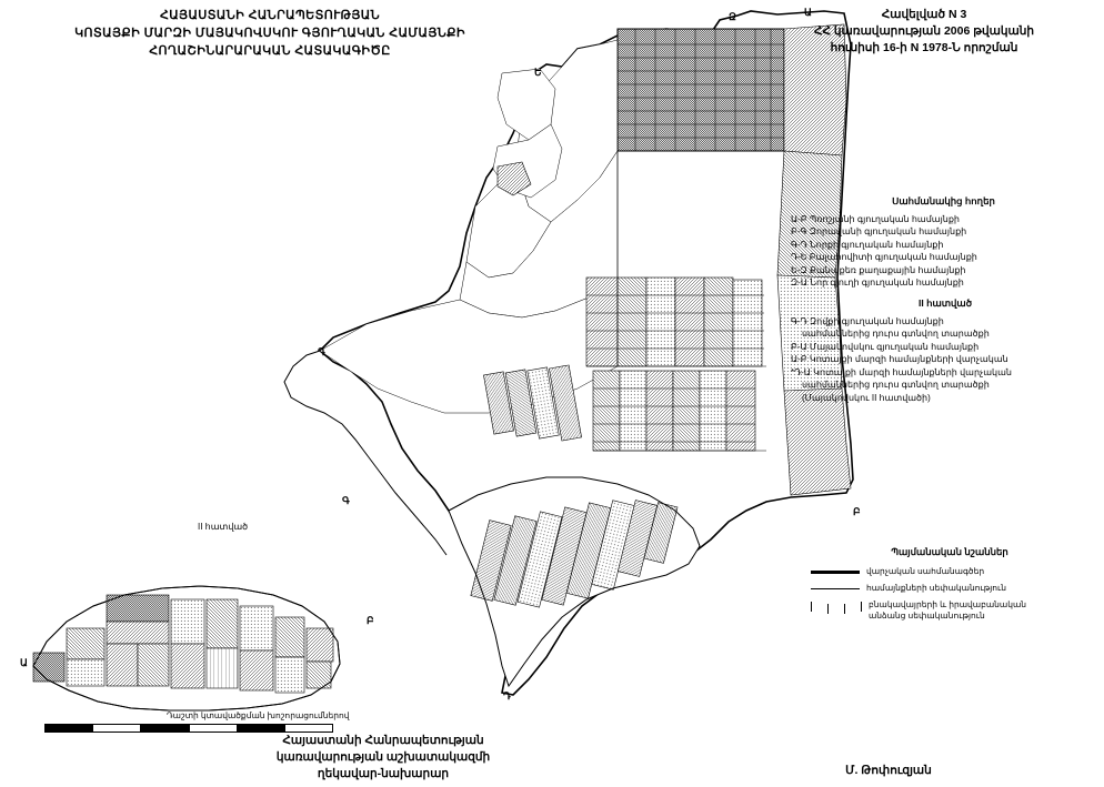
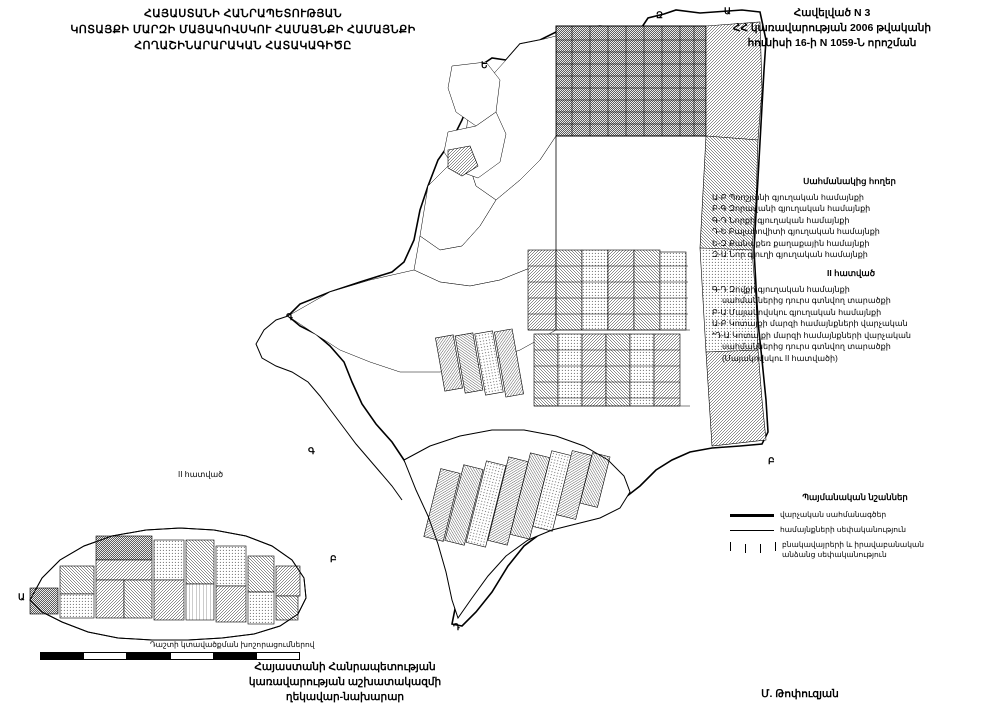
  ՀԱՅԱՍՏԱՆԻ ՀԱՆՐԱՊԵՏՈՒԹՅԱՆ
- ԿՈՏԱՅՔԻ ՄԱՐԶԻ ՄԱՅԱԿՈՎՍԿՈՒ ԳՅՈՒՂԱԿԱՆ ՀԱՄԱՅՆՔԻ
+ ԿՈՏԱՅՔԻ ՄԱՐԶԻ ՄԱՅԱԿՈՎՍԿՈՒ ՀԱՄԱՅՆՔԻ ՀԱՄԱՅՆՔԻ
  ՀՈՂԱՇԻՆԱՐԱՐԱԿԱՆ ՀԱՏԱԿԱԳԻԾԸ
  Հավելված N 3
  ՀՀ կառավարության 2006 թվականի
- հունիսի 16-ի N 1978-Ն որոշման
+ հունիսի 16-ի N 1059-Ն որոշման
  Սահմանակից հողեր
  Ա-Բ Պռոշյանի գյուղական համայնքի
  Բ-Գ Զորավանի գյուղական համայնքի
  Գ-Դ Նորքի գյուղական համայնքի
  Դ-Ե Բալահովիտի գյուղական համայնքի
  Ե-Զ Քանաքեռ քաղաքային համայնքի
  Զ-Ա Նոր գյուղի գյուղական համայնքի
  II հատված
  Գ-Դ Զովքի գյուղական համայնքի
  սահմաններից դուրս գտնվող տարածքի
  Բ-Ա Մայակովսկու գյուղական համայնքի
  Ա-Բ Կոտայքի մարզի համայնքների վարչական
  *Դ-Ա Կոտայքի մարզի համայնքների վարչական
  սահմաններից դուրս գտնվող տարածքի
  (Մայակովսկու II հատվածի)
  Պայմանական նշաններ
  վարչական սահմանագծեր
  համայնքների սեփականություն
  բնակավայրերի և իրավաբանական
  անձանց սեփականություն
  II հատված
  Դաշտի կտավածքման խոշորացումներով
  Հայաստանի Հանրապետության
  կառավարության աշխատակազմի
  ղեկավար-նախարար
  Մ. Թոփուզյան
  Զ
  Ա
  Ե
  Բ
  Դ
  Գ
  Դ
  Ա
  Բ
